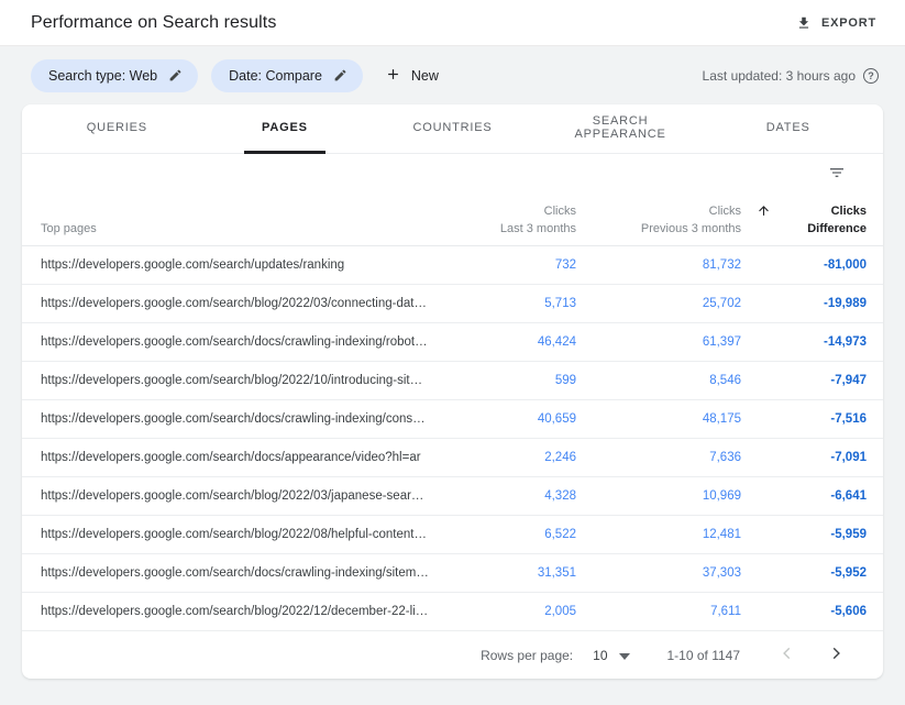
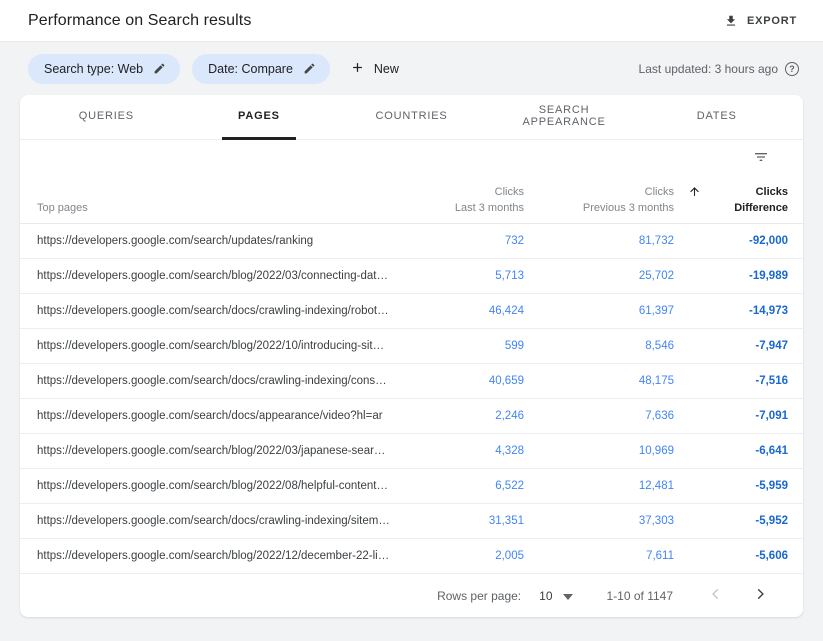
  Performance on Search results
  EXPORT
  Search type: Web
  Date: Compare
  New
  Last updated: 3 hours ago
  ?
  QUERIES
  PAGES
  COUNTRIES
  SEARCH APPEARANCE
  DATES
  Top pages
  Clicks
  Last 3 months
  Clicks
  Previous 3 months
  Clicks
  Difference
  https://developers.google.com/search/updates/ranking
  732
  81,732
- -81,000
+ -92,000
  https://developers.google.com/search/blog/2022/03/connecting-data-stu
  5,713
  25,702
  -19,989
  https://developers.google.com/search/docs/crawling-indexing/robots/intr
  46,424
  61,397
  -14,973
  https://developers.google.com/search/blog/2022/10/introducing-site-nam
  599
  8,546
  -7,947
  https://developers.google.com/search/docs/crawling-indexing/consolidat
  40,659
  48,175
  -7,516
  https://developers.google.com/search/docs/appearance/video?hl=ar
  2,246
  7,636
  -7,091
  https://developers.google.com/search/blog/2022/03/japanese-search-for
  4,328
  10,969
  -6,641
  https://developers.google.com/search/blog/2022/08/helpful-content-upd
  6,522
  12,481
  -5,959
  https://developers.google.com/search/docs/crawling-indexing/sitemaps/
  31,351
  37,303
  -5,952
  https://developers.google.com/search/blog/2022/12/december-22-link-s
  2,005
  7,611
  -5,606
  Rows per page:
  10
  1-10 of 1147
